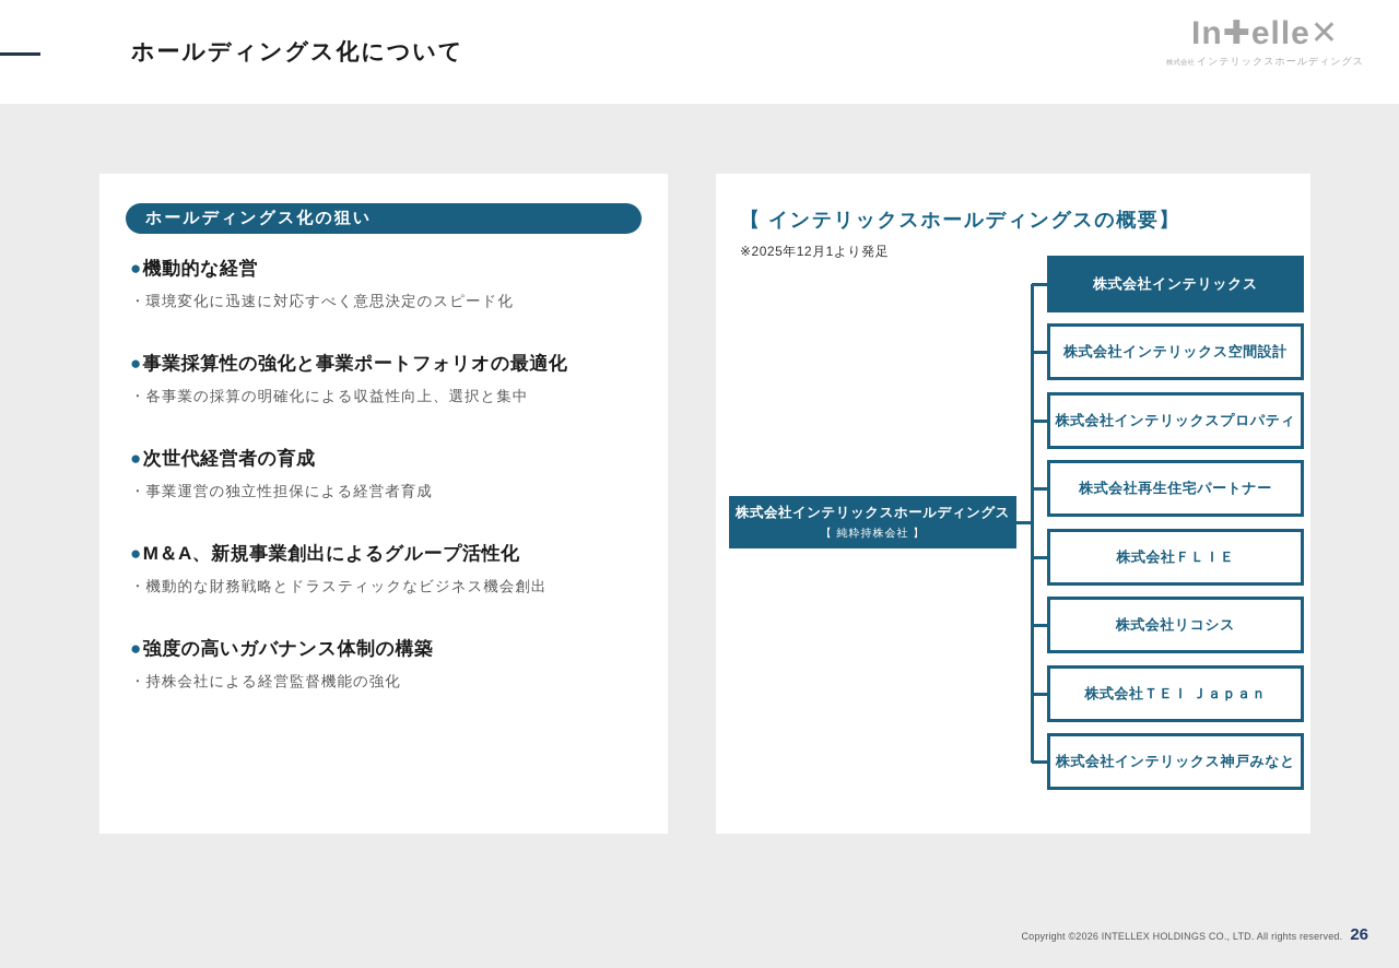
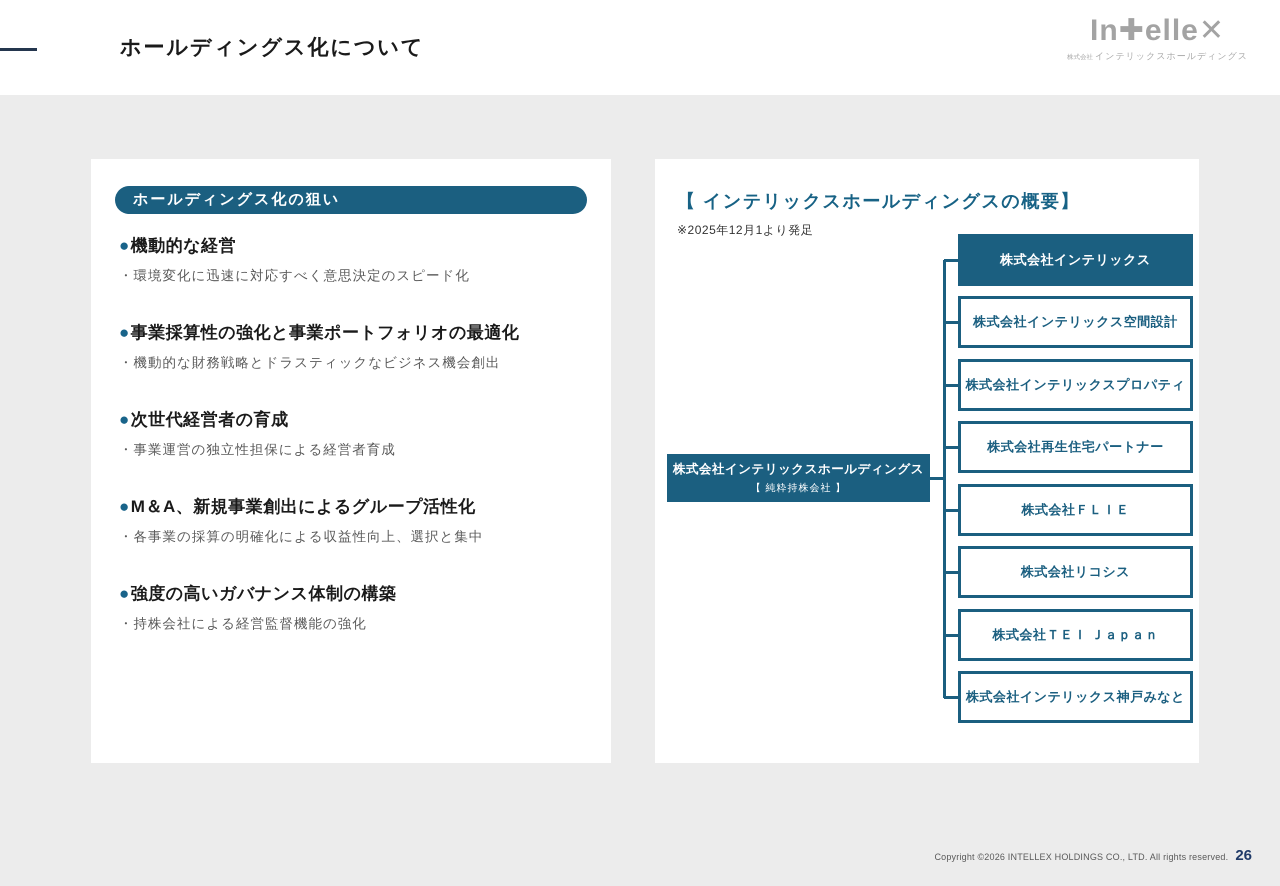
  ホールディングス化について
  In✚elle✕
  インテリックスホールディングス
  ホールディングス化の狙い
  ●機動的な経営
  ・環境変化に迅速に対応すべく意思決定のスピード化
  ●事業採算性の強化と事業ポートフォリオの最適化
- ・各事業の採算の明確化による収益性向上、選択と集中
+ ・機動的な財務戦略とドラスティックなビジネス機会創出
  ●次世代経営者の育成
  ・事業運営の独立性担保による経営者育成
  ●M＆A、新規事業創出によるグループ活性化
- ・機動的な財務戦略とドラスティックなビジネス機会創出
+ ・各事業の採算の明確化による収益性向上、選択と集中
  ●強度の高いガバナンス体制の構築
  ・持株会社による経営監督機能の強化
  【 インテリックスホールディングスの概要】
  ※2025年12月1より発足
  株式会社インテリックスホールディングス
  【 純粋持株会社 】
  株式会社インテリックス
  株式会社インテリックス空間設計
  株式会社インテリックスプロパティ
  株式会社再生住宅パートナー
  株式会社ＦＬＩＥ
  株式会社リコシス
  株式会社ＴＥＩ Ｊａｐａｎ
  株式会社インテリックス神戸みなと
  Copyright ©2026 INTELLEX HOLDINGS CO., LTD. All rights reserved.
  26
